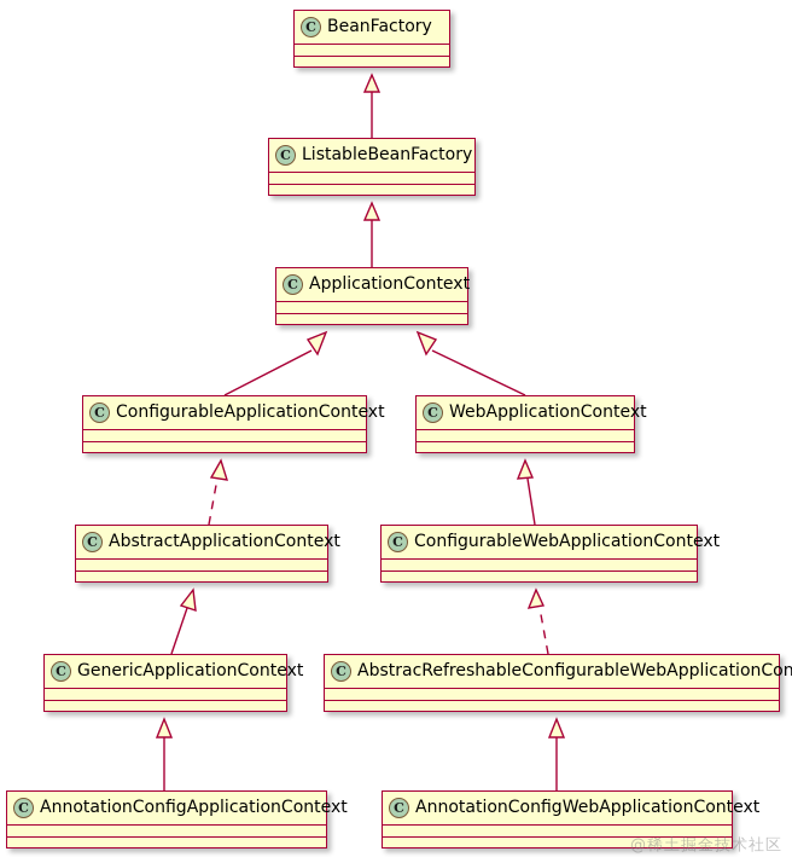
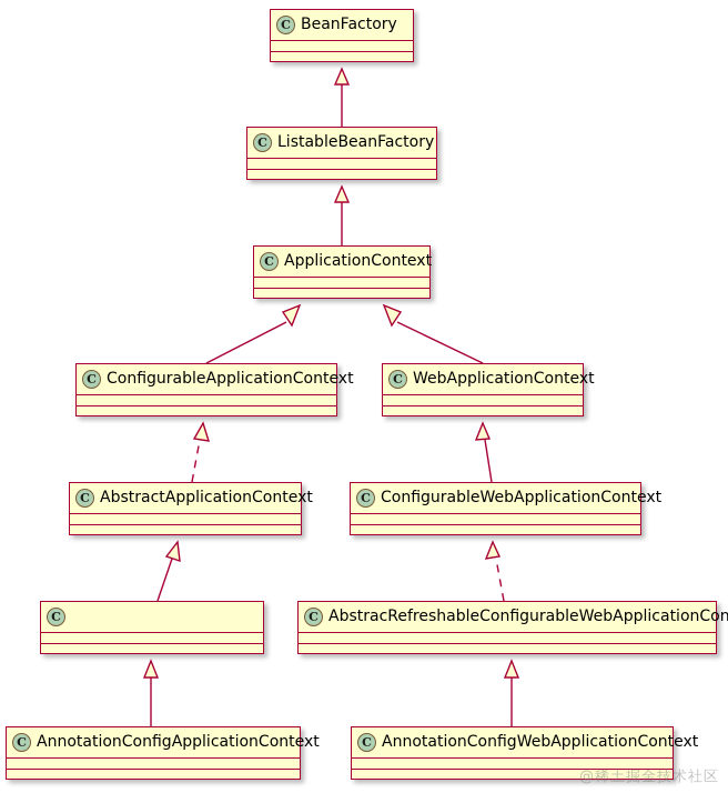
  C
  BeanFactory
  C
  ListableBeanFactory
  C
  ApplicationContext
  C
  ConfigurableApplicationContext
  C
  WebApplicationContext
  C
  AbstractApplicationContext
  C
  ConfigurableWebApplicationContext
  C
- GenericApplicationContext
  C
  AbstracRefreshableConfigurableWebApplicationCon
  C
  AnnotationConfigApplicationContext
  C
  AnnotationConfigWebApplicationContext
  @稀土掘金技术社区
